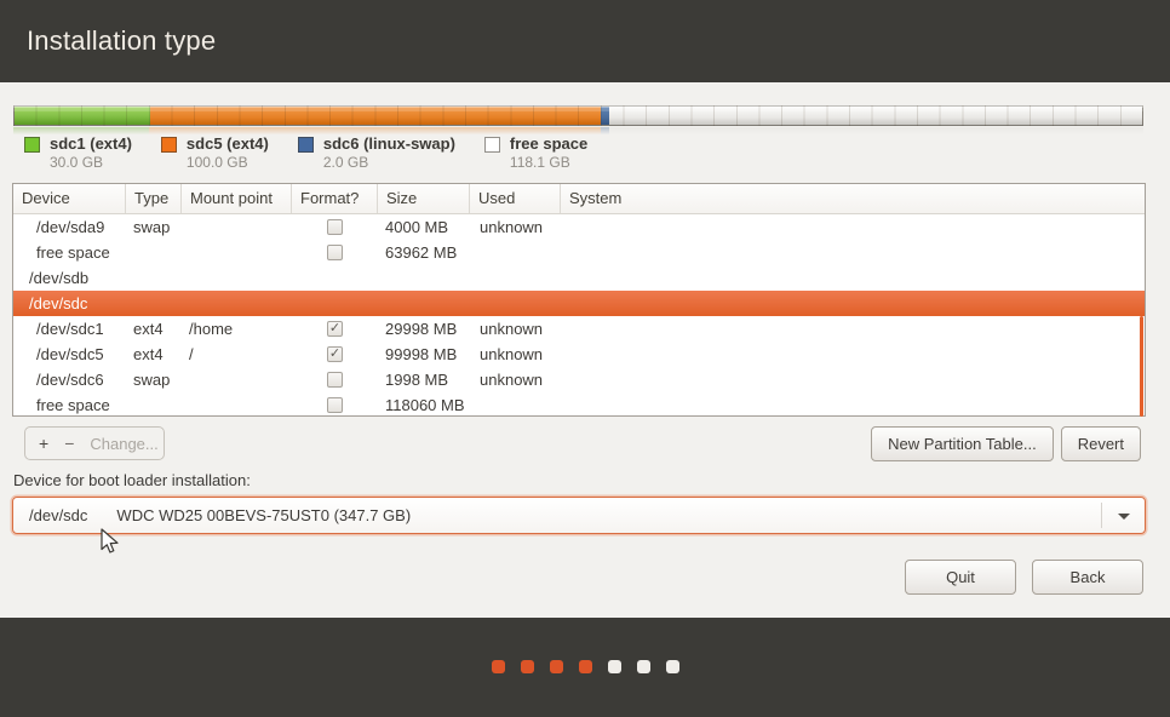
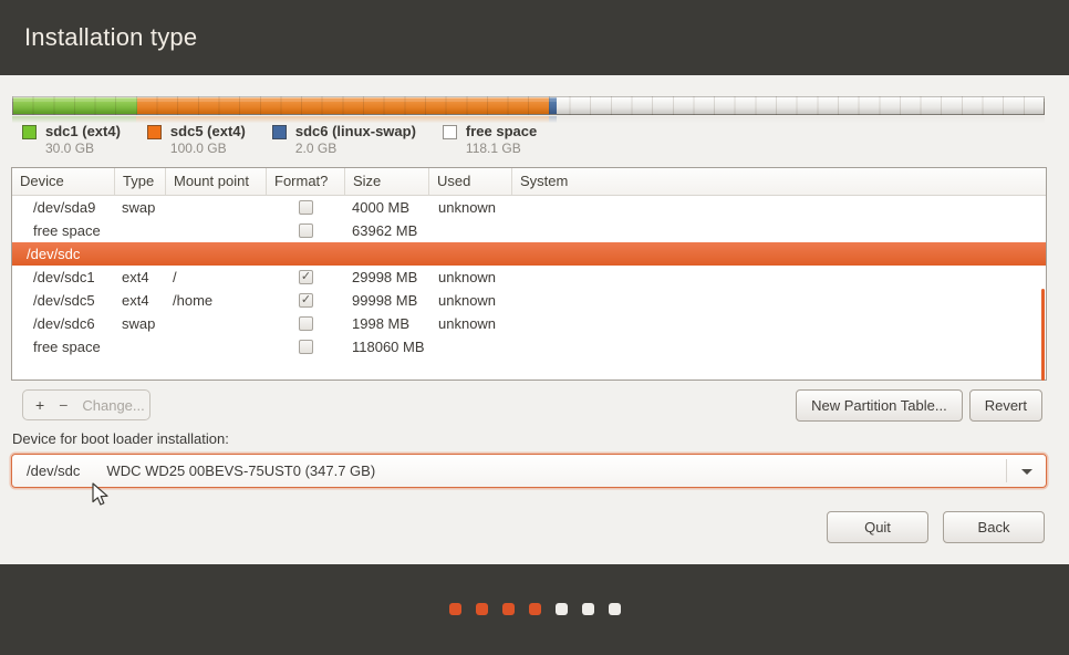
  Installation type
  sdc1 (ext4)
  30.0 GB
  sdc5 (ext4)
  100.0 GB
  sdc6 (linux-swap)
  2.0 GB
  free space
  118.1 GB
  Device
  Type
  Mount point
  Format?
  Size
  Used
  System
  /dev/sda9
  swap
  4000 MB
  unknown
  free space
  63962 MB
- /dev/sdb
  /dev/sdc
  /dev/sdc1
  ext4
- /home
+ /
  ✓
  29998 MB
  unknown
  /dev/sdc5
  ext4
- /
+ /home
  ✓
  99998 MB
  unknown
  /dev/sdc6
  swap
  1998 MB
  unknown
  free space
  118060 MB
  +
  −
  Change...
  New Partition Table...
  Revert
  Device for boot loader installation:
  /dev/sdc
  WDC WD25 00BEVS-75UST0 (347.7 GB)
  Quit
  Back
